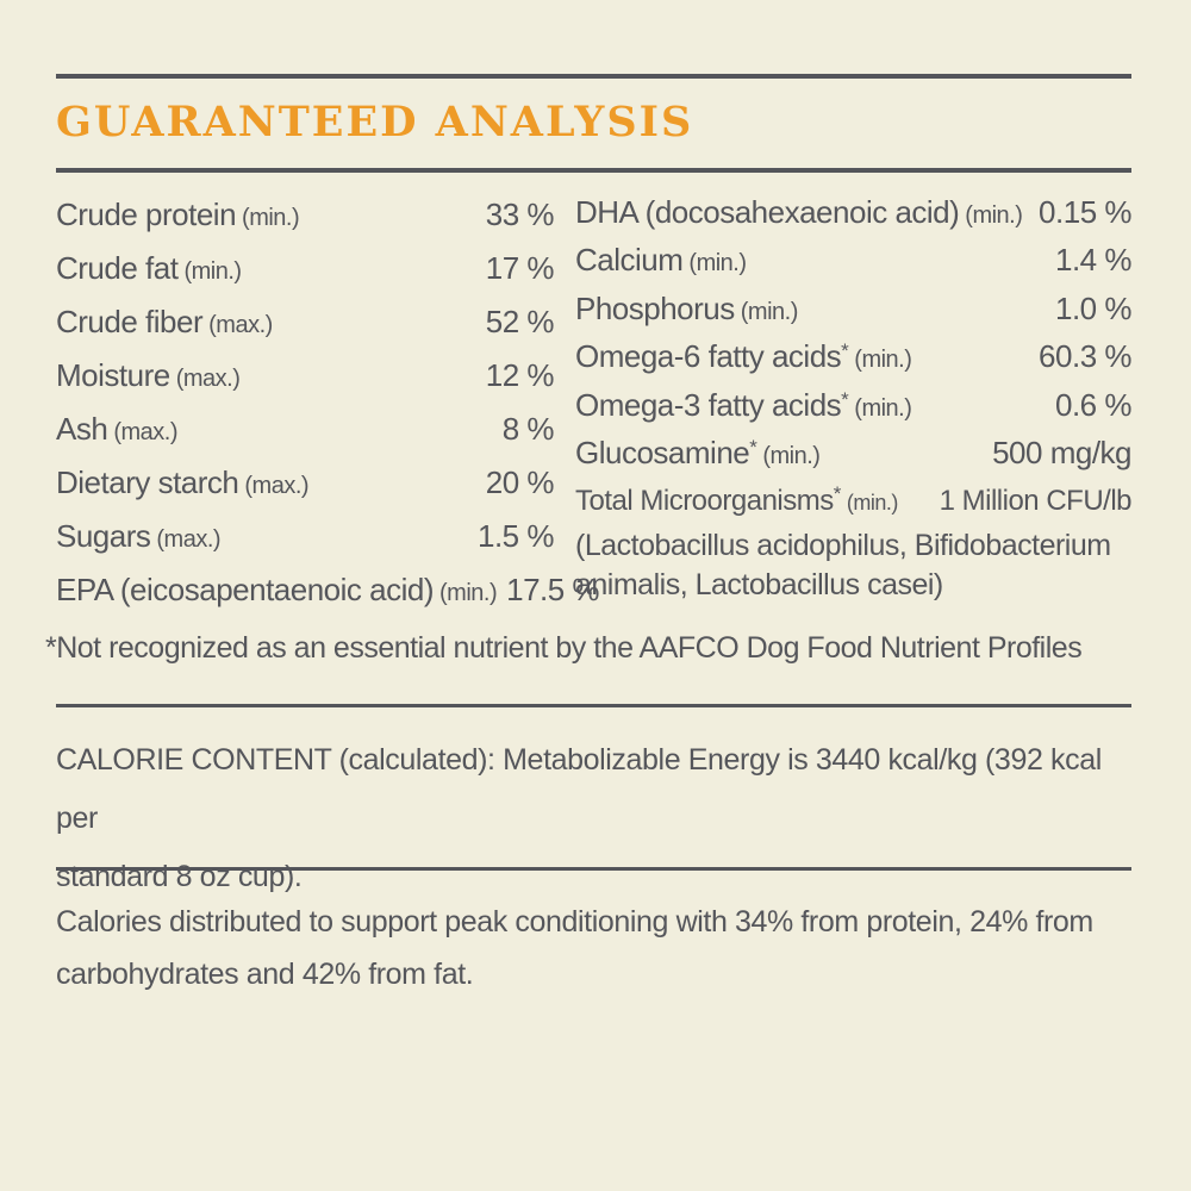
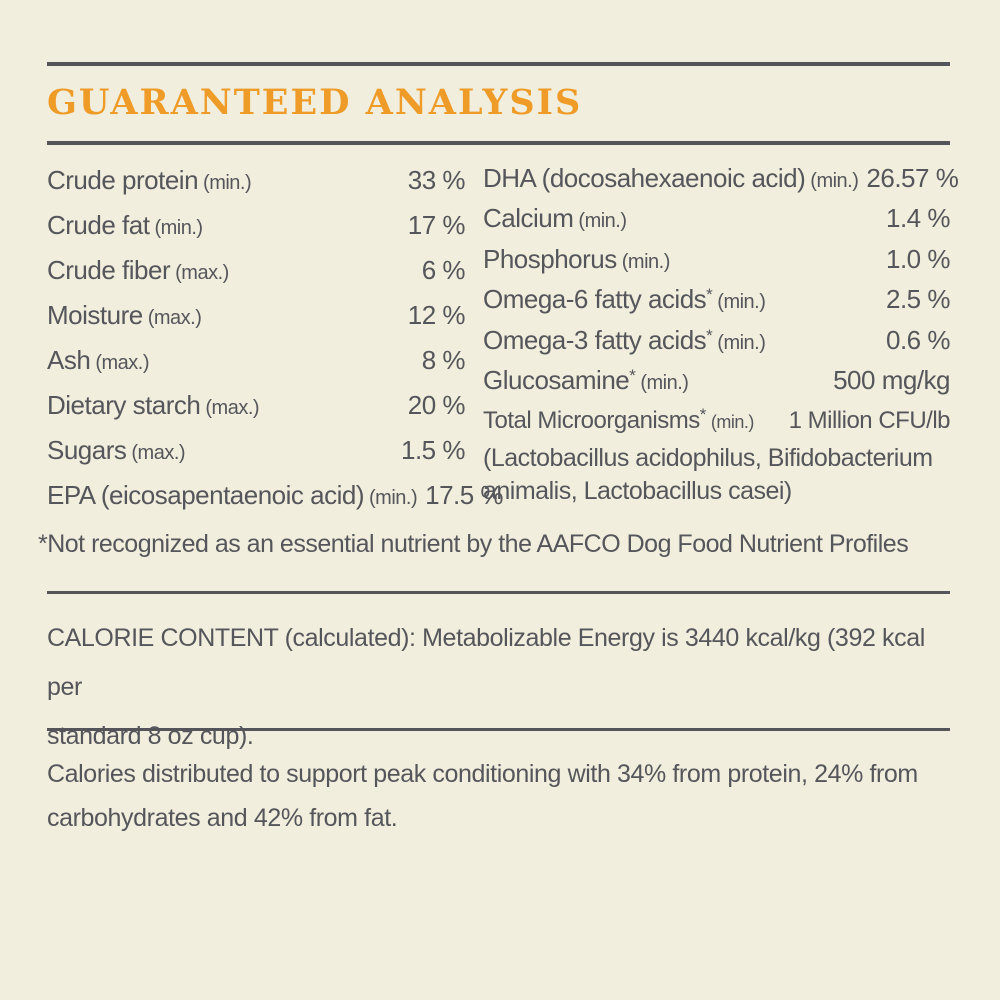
  GUARANTEED ANALYSIS
  Crude protein (min.)
  33 %
  Crude fat (min.)
  17 %
  Crude fiber (max.)
- 52 %
+ 6 %
  Moisture (max.)
  12 %
  Ash (max.)
  8 %
  Dietary starch (max.)
  20 %
  Sugars (max.)
  1.5 %
  EPA (eicosapentaenoic acid) (min.)
  17.5 %
  DHA (docosahexaenoic acid) (min.)
- 0.15 %
+ 26.57 %
  Calcium (min.)
  1.4 %
  Phosphorus (min.)
  1.0 %
  Omega-6 fatty acids* (min.)
- 60.3 %
+ 2.5 %
  Omega-3 fatty acids* (min.)
  0.6 %
  Glucosamine* (min.)
  500 mg/kg
  Total Microorganisms* (min.)
  1 Million CFU/lb
  (Lactobacillus acidophilus, Bifidobacterium
  animalis, Lactobacillus casei)
  *Not recognized as an essential nutrient by the AAFCO Dog Food Nutrient Profiles
  CALORIE CONTENT (calculated): Metabolizable Energy is 3440 kcal/kg (392 kcal per
  standard 8 oz cup).
  Calories distributed to support peak conditioning with 34% from protein, 24% from
  carbohydrates and 42% from fat.
